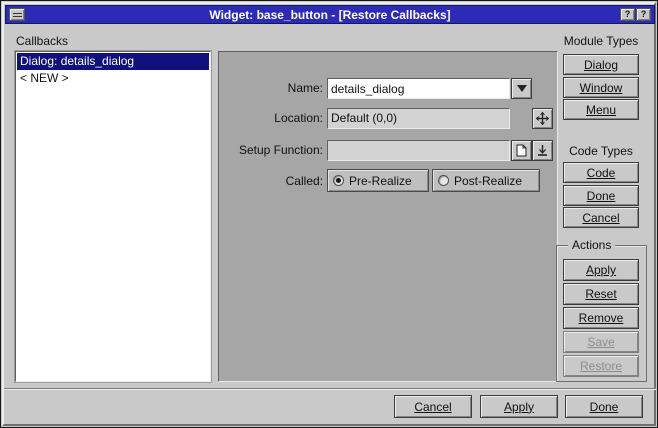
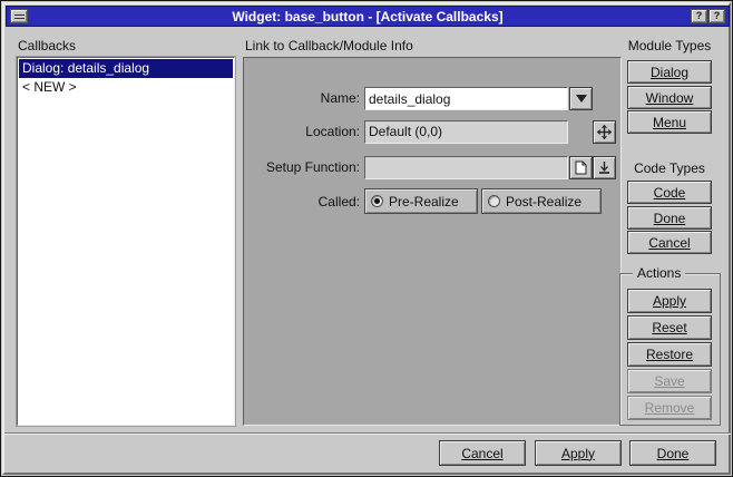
- Widget: base_button - [Restore Callbacks]
+ Widget: base_button - [Activate Callbacks]
  ?
  ?
  Callbacks
  Dialog: details_dialog
  < NEW >
+ Link to Callback/Module Info
  Name:
  details_dialog
  Location:
  Default (0,0)
  Setup Function:
  Called:
  Pre-Realize
  Post-Realize
  Module Types
  Dialog
  Window
  Menu
  Code Types
  Code
  Done
  Cancel
  Actions
  Apply
  Reset
- Remove
+ Restore
  Save
- Restore
+ Remove
  Cancel
  Apply
  Done
